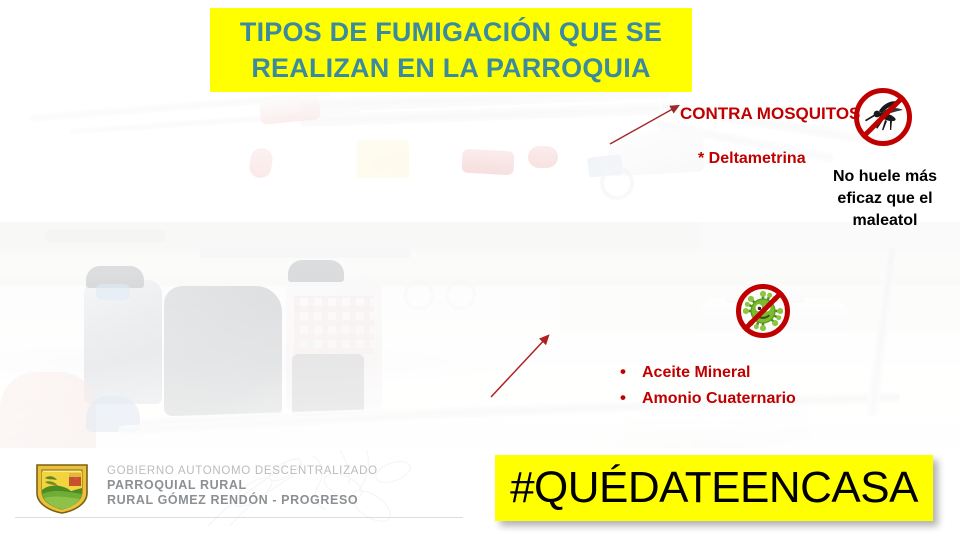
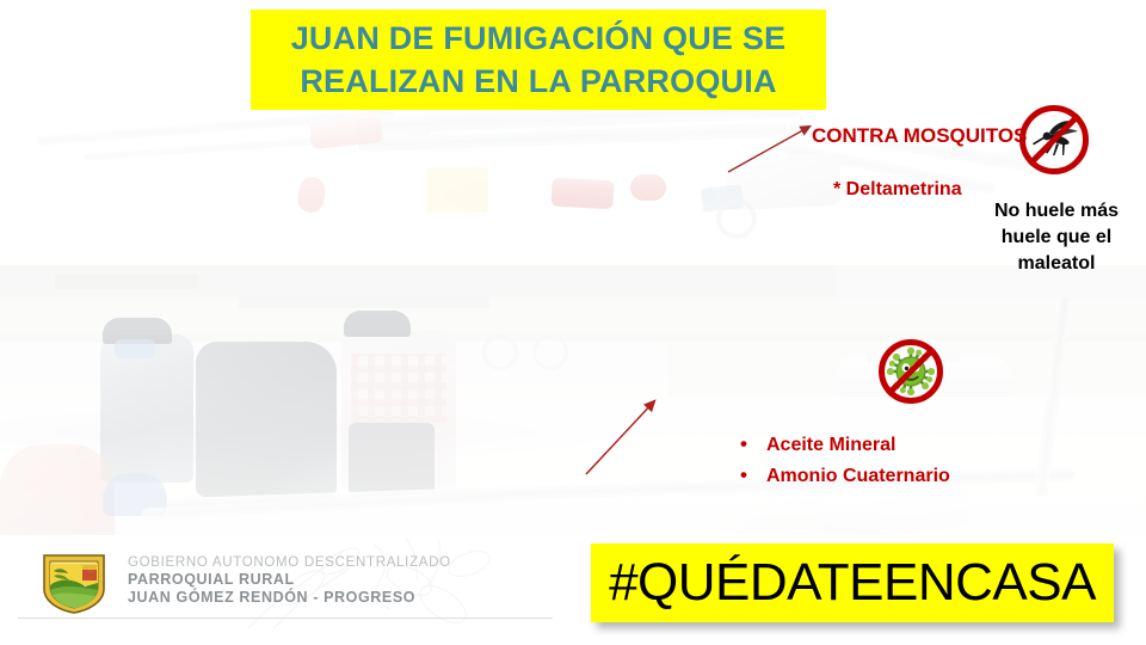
- TIPOS DE FUMIGACIÓN QUE SE
+ JUAN DE FUMIGACIÓN QUE SE
  REALIZAN EN LA PARROQUIA
  CONTRA MOSQUITOS
  * Deltametrina
- No huele más eficaz que el maleatol
+ No huele más huele que el maleatol
  Aceite Mineral
  Amonio Cuaternario
  GOBIERNO AUTONOMO DESCENTRALIZADO
  PARROQUIAL RURAL
- RURAL GÓMEZ RENDÓN - PROGRESO
+ JUAN GÓMEZ RENDÓN - PROGRESO
  #QUÉDATEENCASA
